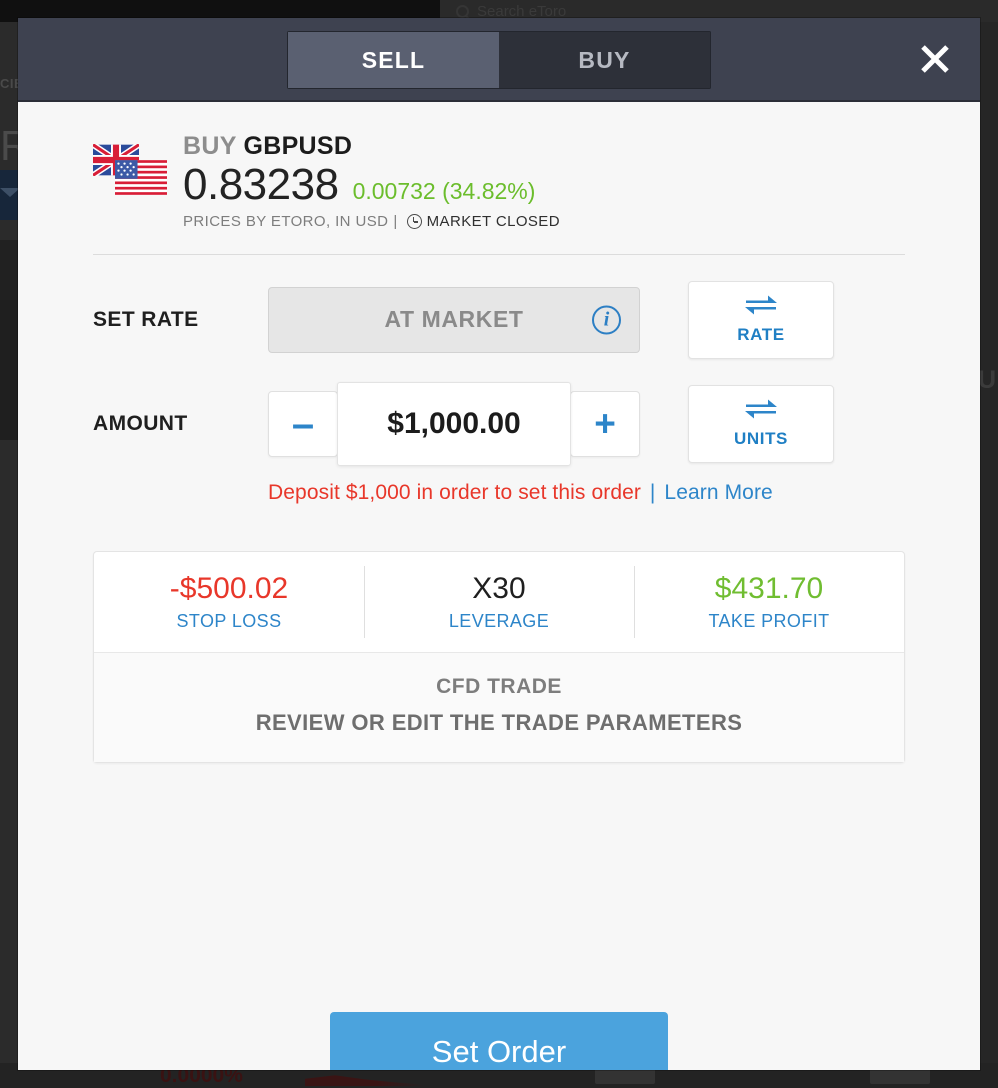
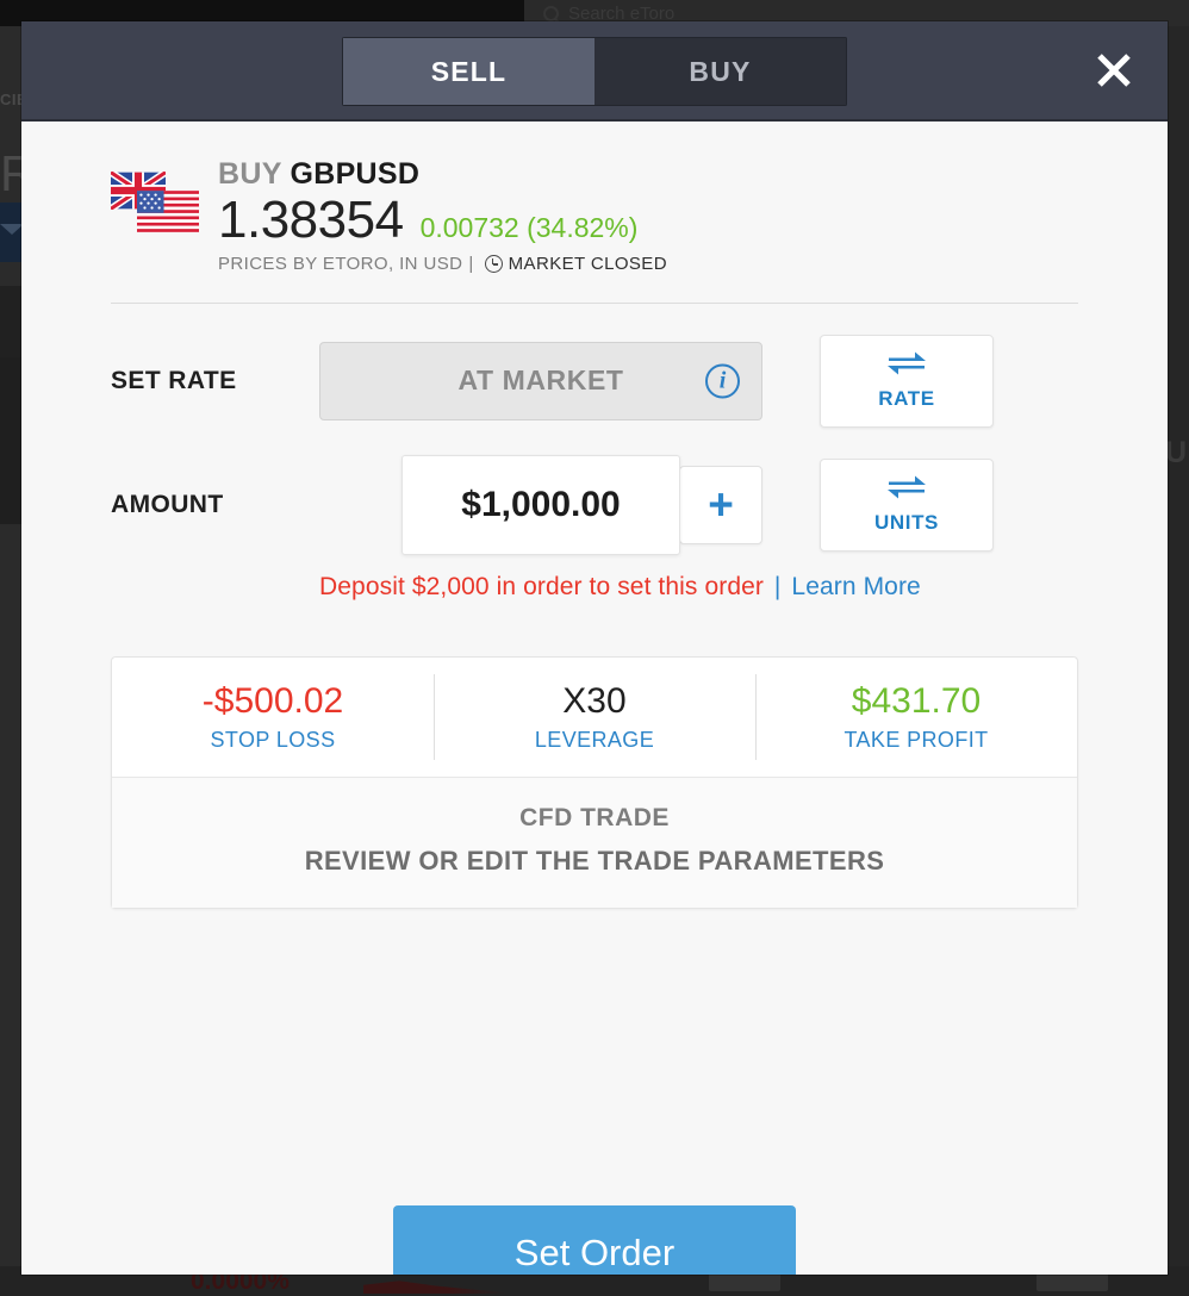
  Search eToro
  R
  0.0000%
  SELL
  BUY
  BUY GBPUSD
- 0.83238
+ 1.38354
  0.00732 (34.82%)
  PRICES BY ETORO, IN USD
  |
  MARKET CLOSED
  SET RATE
  AT MARKET
  i
  RATE
  AMOUNT
- –
  +
  $1,000.00
  UNITS
- Deposit $1,000 in order to set this order | Learn More
+ Deposit $2,000 in order to set this order | Learn More
  -$500.02
  STOP LOSS
  X30
  LEVERAGE
  $431.70
  TAKE PROFIT
  CFD TRADE
  REVIEW OR EDIT THE TRADE PARAMETERS
  Set Order
